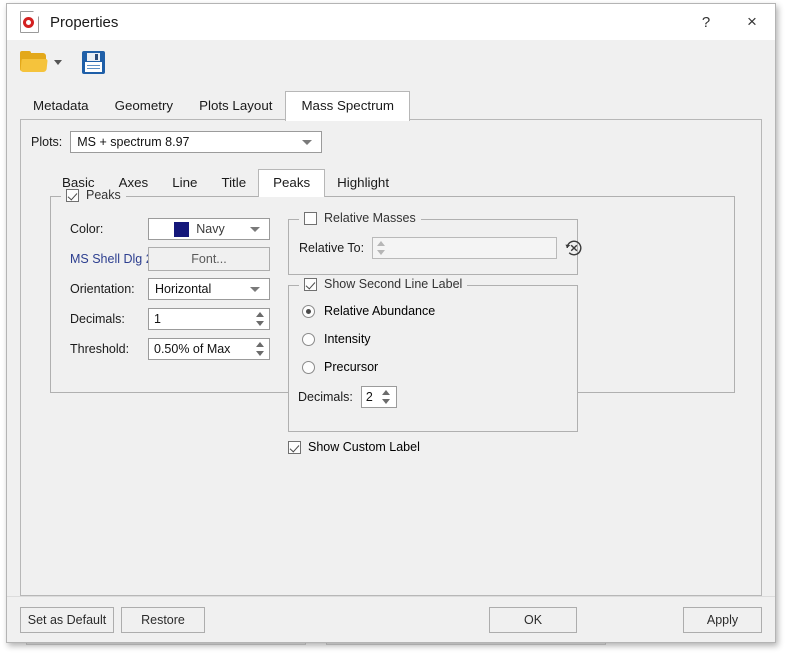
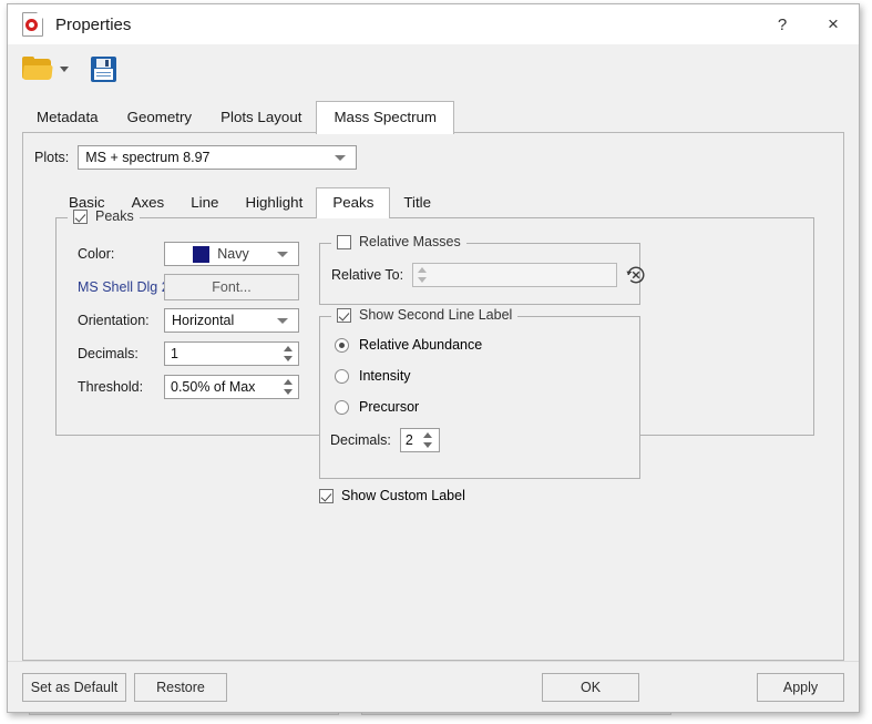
  Properties
  ?
  ×
  Metadata
  Geometry
  Plots Layout
  Mass Spectrum
  Plots:
  MS + spectrum 8.97
  Basic
  Axes
  Line
- Title
+ Highlight
  Peaks
- Highlight
+ Title
  Peaks
  Color:
  Navy
  MS Shell Dlg
  Font...
  Orientation:
  Horizontal
  Decimals:
  1
  Threshold:
  0.50% of Max
  Relative Masses
  Relative To:
  Show Second Line Label
  Relative Abundance
  Intensity
  Precursor
  Decimals:
  2
  Show Custom Label
  Set as Default
  Restore
  OK
  Apply
